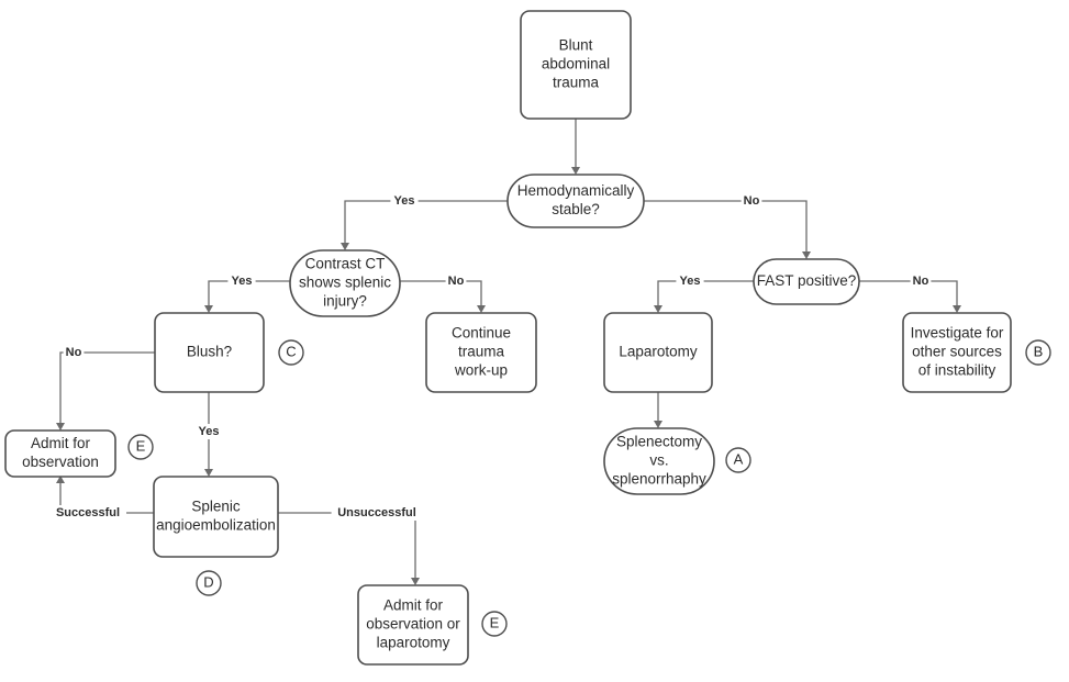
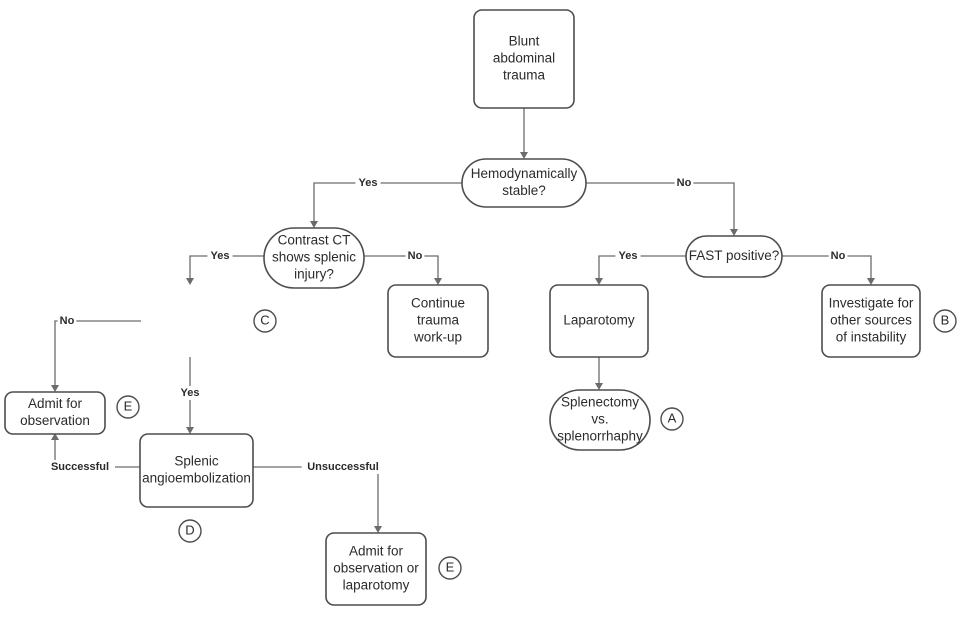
  Yes
  No
  Yes
  No
  No
  Yes
  Successful
  Unsuccessful
  Yes
  No
  Blunt
  abdominal
  trauma
  Hemodynamically
  stable?
  Contrast CT
  shows splenic
  injury?
  Continue
  trauma
  work-up
- Blush?
  Admit for
  observation
  Splenic
  angioembolization
  Admit for
  observation or
  laparotomy
  FAST positive?
  Laparotomy
  Splenectomy
  vs.
  splenorrhaphy
  Investigate for
  other sources
  of instability
  C
  E
  D
  E
  A
  B
